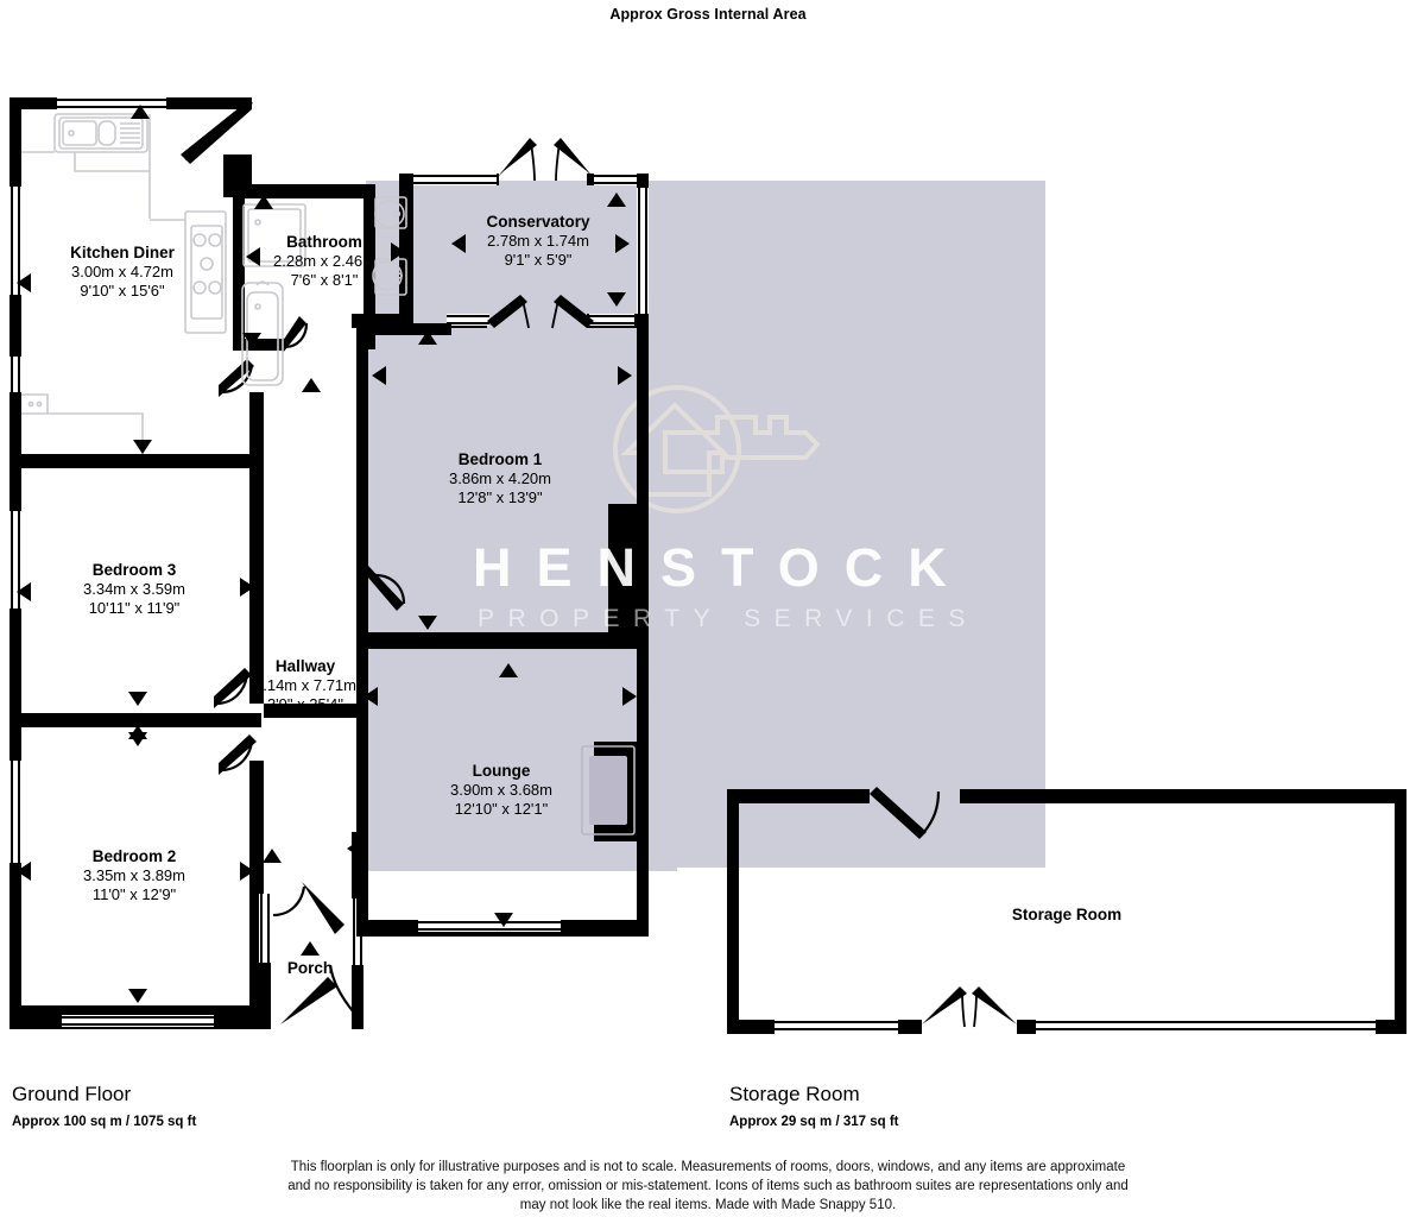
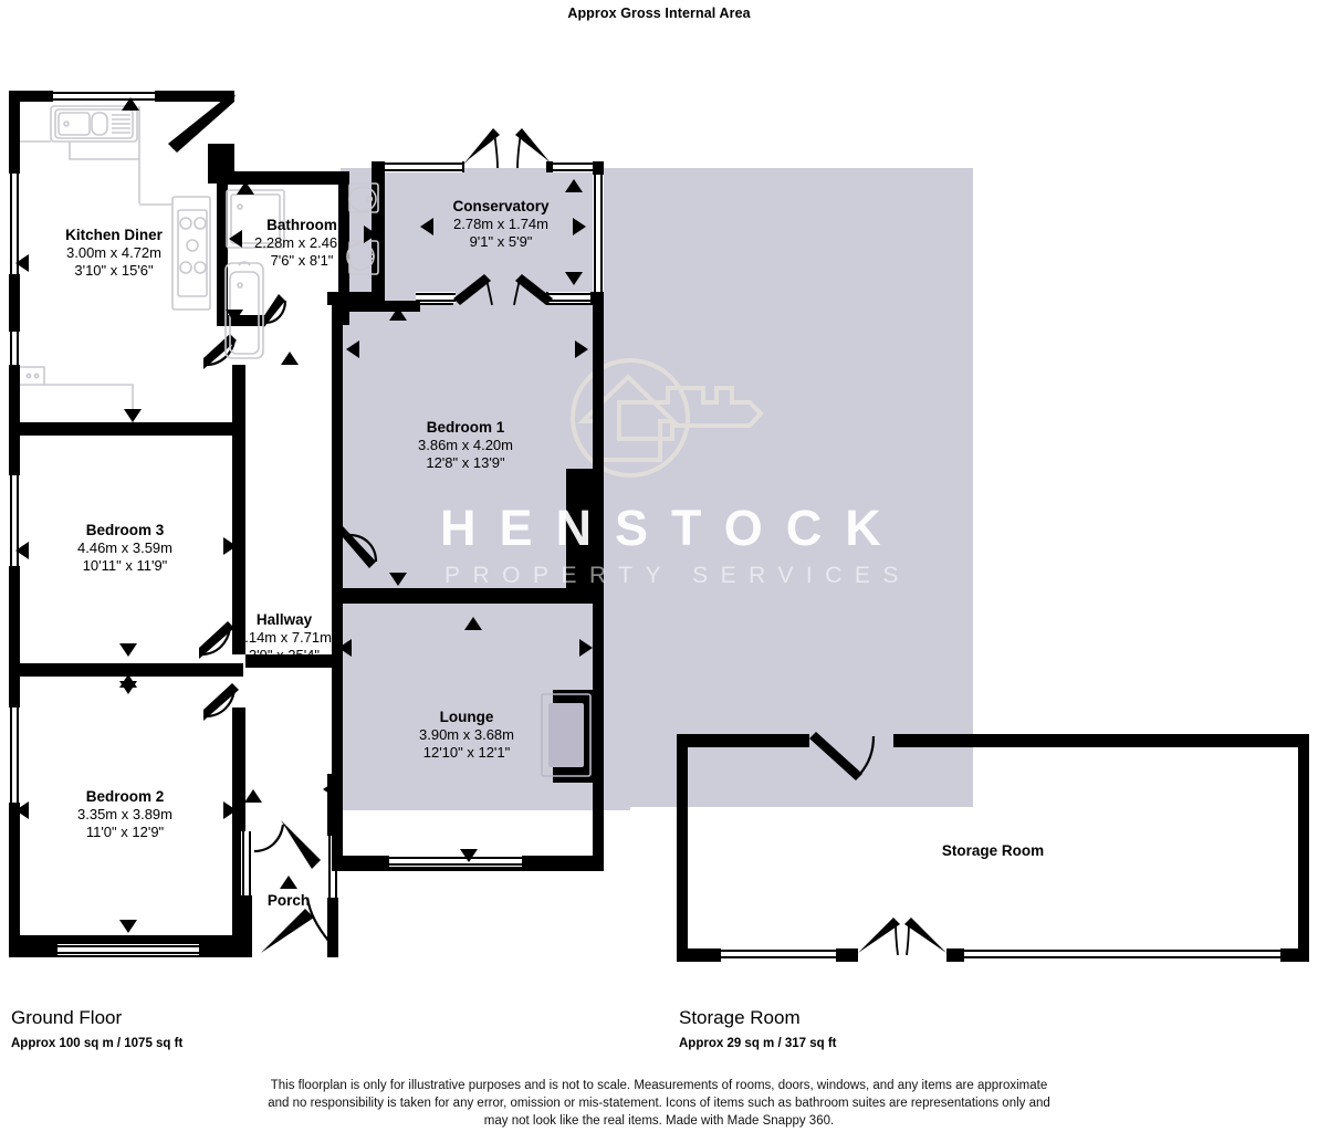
  Approx Gross Internal Area
  HENSTOCK
  PROPERTY SERVICES
  Kitchen Diner
  3.00m x 4.72m
- 9'10" x 15'6"
+ 3'10" x 15'6"
  Bathroom
  2.28m x 2.46m
  7'6" x 8'1"
  Conservatory
  2.78m x 1.74m
  9'1" x 5'9"
  Bedroom 1
  3.86m x 4.20m
  12'8" x 13'9"
  Bedroom 3
- 3.34m x 3.59m
+ 4.46m x 3.59m
  10'11" x 11'9"
  Hallway
  1.14m x 7.71m
  3'9" x 25'4"
  Lounge
  3.90m x 3.68m
  12'10" x 12'1"
  Bedroom 2
  3.35m x 3.89m
  11'0" x 12'9"
  Porch
  Storage Room
  Ground Floor
  Approx 100 sq m / 1075 sq ft
  Storage Room
  Approx 29 sq m / 317 sq ft
  This floorplan is only for illustrative purposes and is not to scale. Measurements of rooms, doors, windows, and any items are approximate
  and no responsibility is taken for any error, omission or mis-statement. Icons of items such as bathroom suites are representations only and
- may not look like the real items. Made with Made Snappy 510.
+ may not look like the real items. Made with Made Snappy 360.
